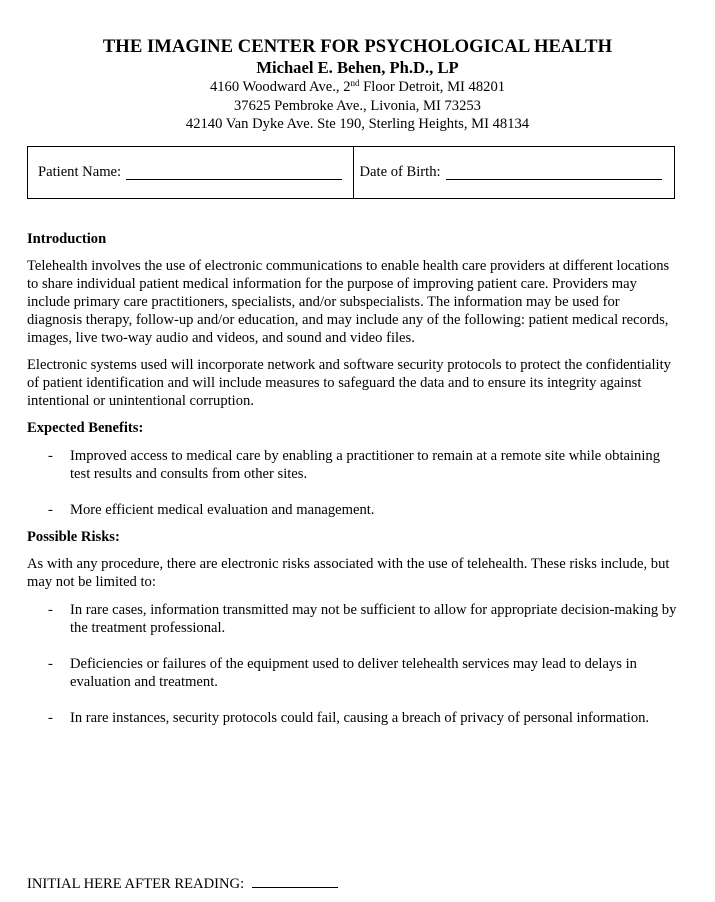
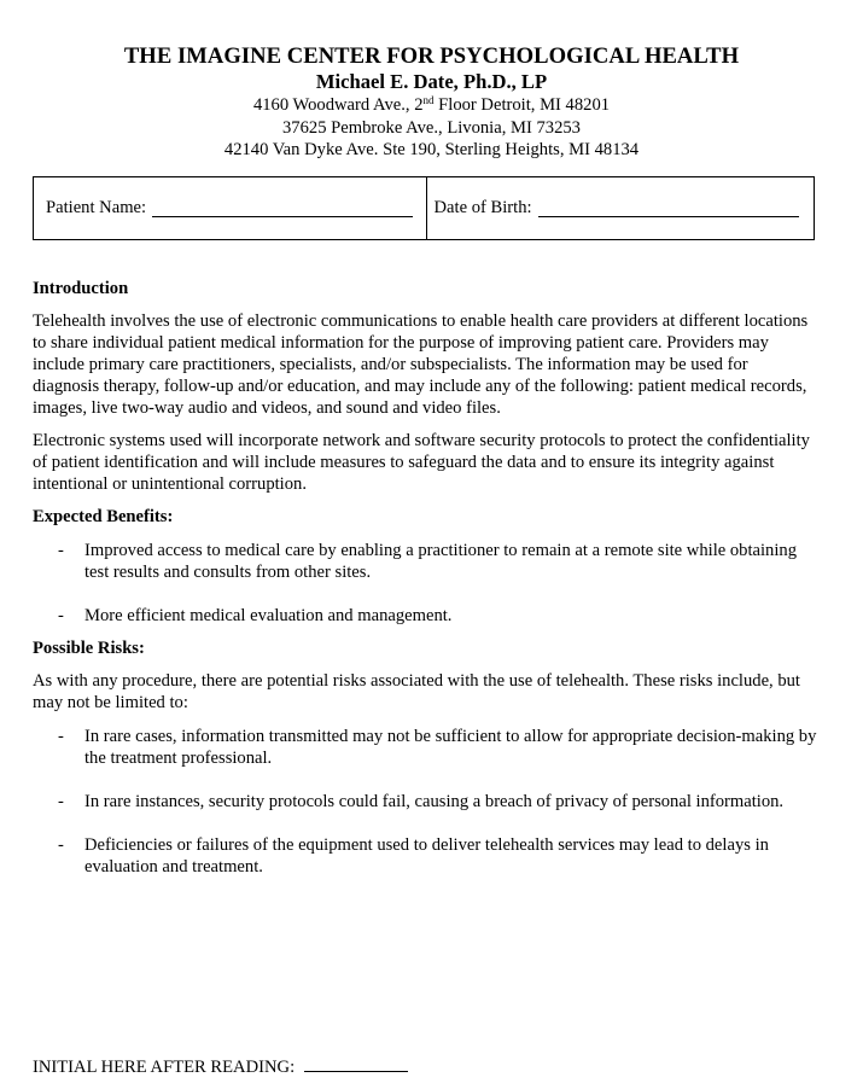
  THE IMAGINE CENTER FOR PSYCHOLOGICAL HEALTH
- Michael E. Behen, Ph.D., LP
+ Michael E. Date, Ph.D., LP
  4160 Woodward Ave., 2nd Floor Detroit, MI 48201
  37625 Pembroke Ave., Livonia, MI 73253
  42140 Van Dyke Ave. Ste 190, Sterling Heights, MI 48134
  Patient Name:
  Date of Birth:
  Introduction
  Telehealth involves the use of electronic communications to enable health care providers at different locations to share individual patient medical information for the purpose of improving patient care. Providers may include primary care practitioners, specialists, and/or subspecialists. The information may be used for diagnosis therapy, follow-up and/or education, and may include any of the following: patient medical records, images, live two-way audio and videos, and sound and video files.
  Electronic systems used will incorporate network and software security protocols to protect the confidentiality of patient identification and will include measures to safeguard the data and to ensure its integrity against intentional or unintentional corruption.
  Expected Benefits:
  -
  Improved access to medical care by enabling a practitioner to remain at a remote site while obtaining test results and consults from other sites.
  -
  More efficient medical evaluation and management.
  Possible Risks:
- As with any procedure, there are electronic risks associated with the use of telehealth. These risks include, but may not be limited to:
+ As with any procedure, there are potential risks associated with the use of telehealth. These risks include, but may not be limited to:
  -
  In rare cases, information transmitted may not be sufficient to allow for appropriate decision-making by the treatment professional.
  -
- Deficiencies or failures of the equipment used to deliver telehealth services may lead to delays in evaluation and treatment.
+ In rare instances, security protocols could fail, causing a breach of privacy of personal information.
  -
- In rare instances, security protocols could fail, causing a breach of privacy of personal information.
+ Deficiencies or failures of the equipment used to deliver telehealth services may lead to delays in evaluation and treatment.
  INITIAL HERE AFTER READING:
